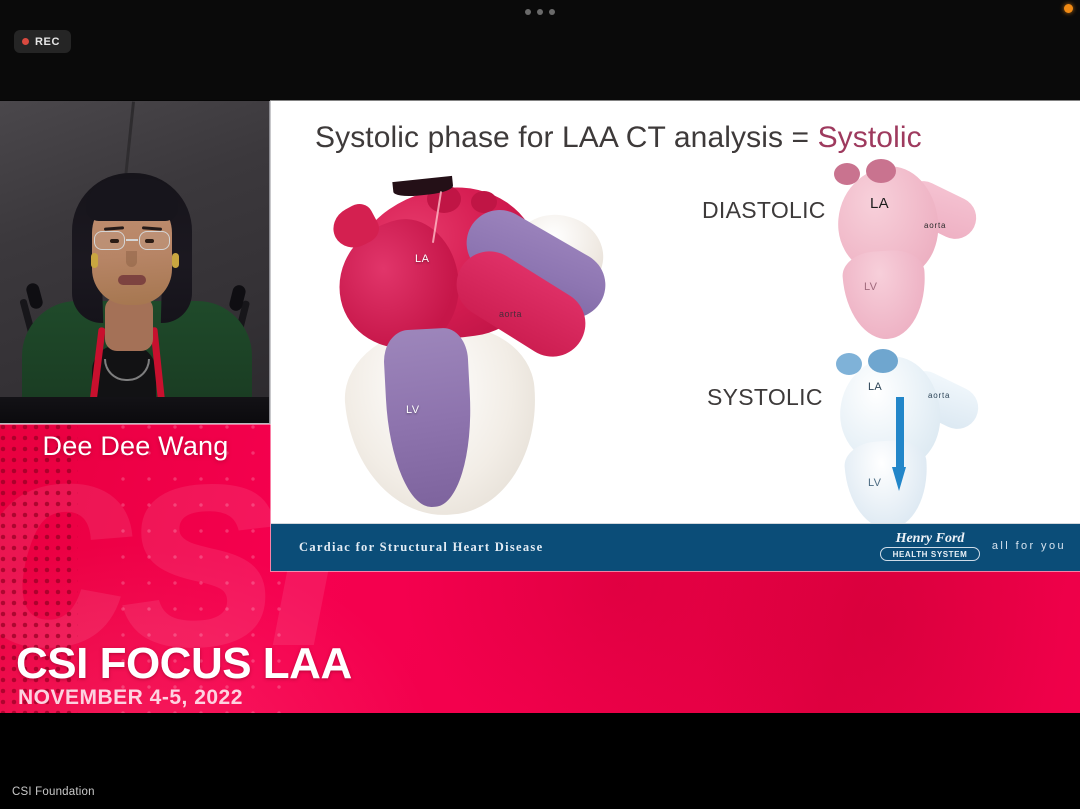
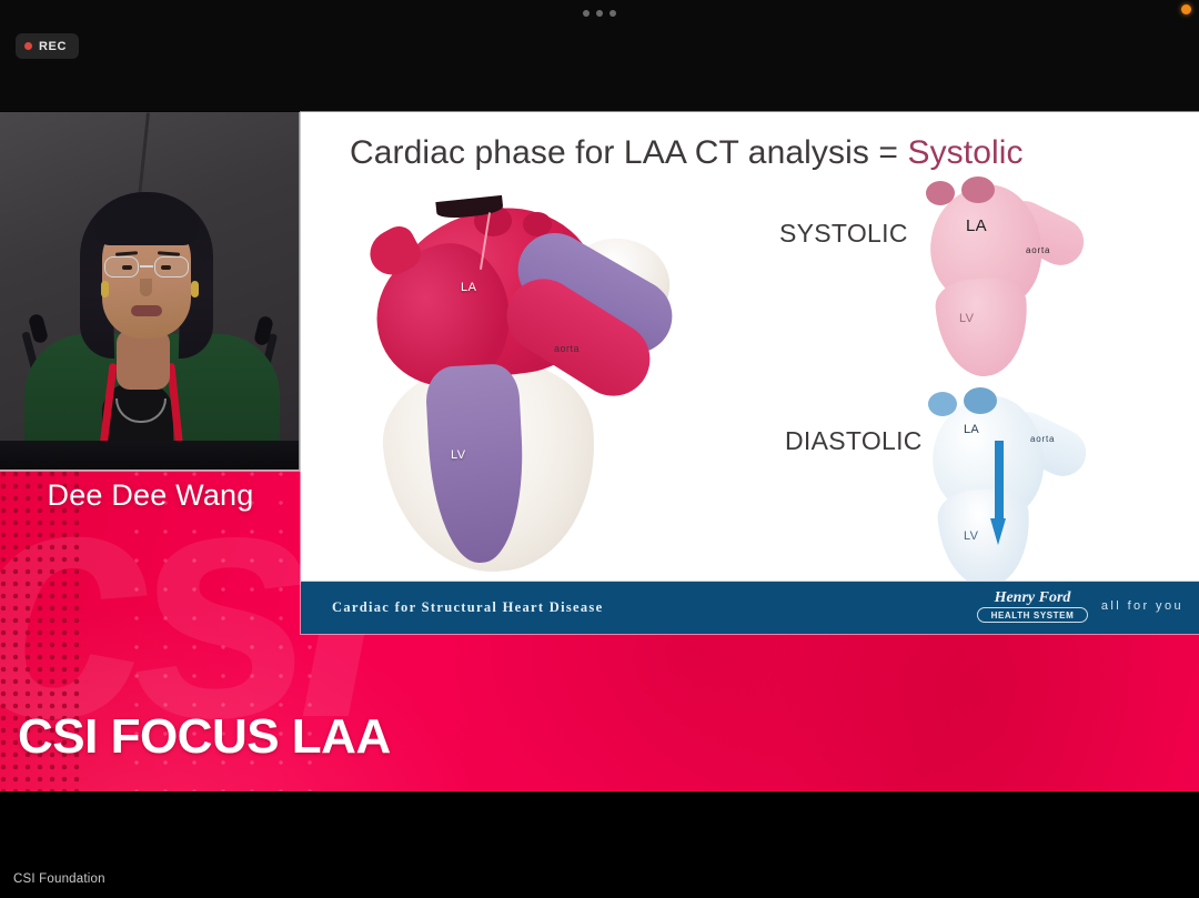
  REC
  CSI FOCUS LAA
- NOVEMBER 4-5, 2022
  Dee Dee Wang
- Systolic phase for LAA CT analysis = Systolic
+ Cardiac phase for LAA CT analysis = Systolic
  LA
  aorta
  LV
- DIASTOLIC
+ SYSTOLIC
  LA
  aorta
  LV
- SYSTOLIC
+ DIASTOLIC
  LA
  aorta
  LV
  Cardiac for Structural Heart Disease
  Henry Ford
  HEALTH SYSTEM
  all for you
  CSI Foundation
